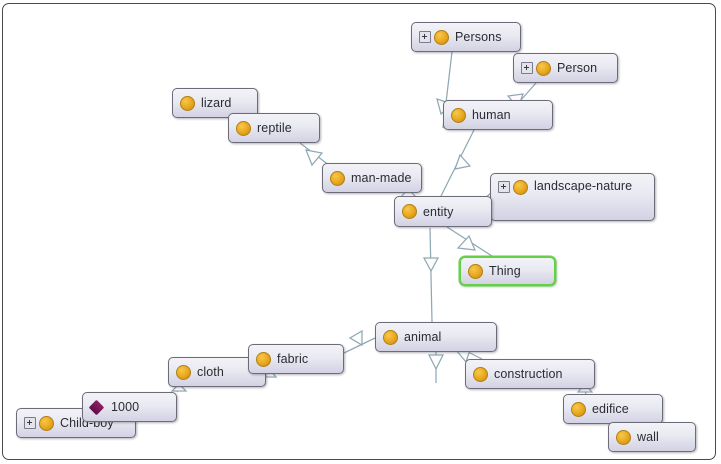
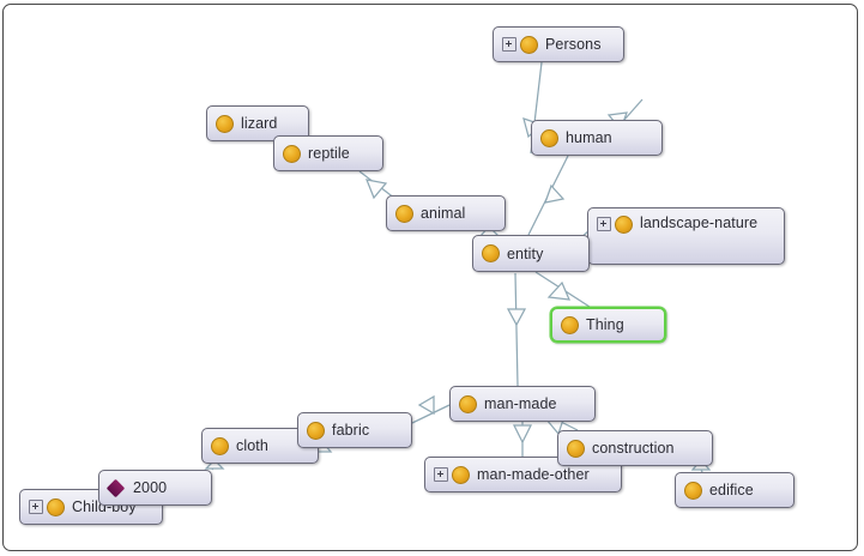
  lizard
  reptile
  Persons
- Person
  human
- man-made
+ animal
  landscape-nature
  entity
  Thing
- animal
+ man-made
  construction
+ man-made-other
  edifice
- wall
  fabric
  cloth
- 1000
+ 2000
  Child-boy
